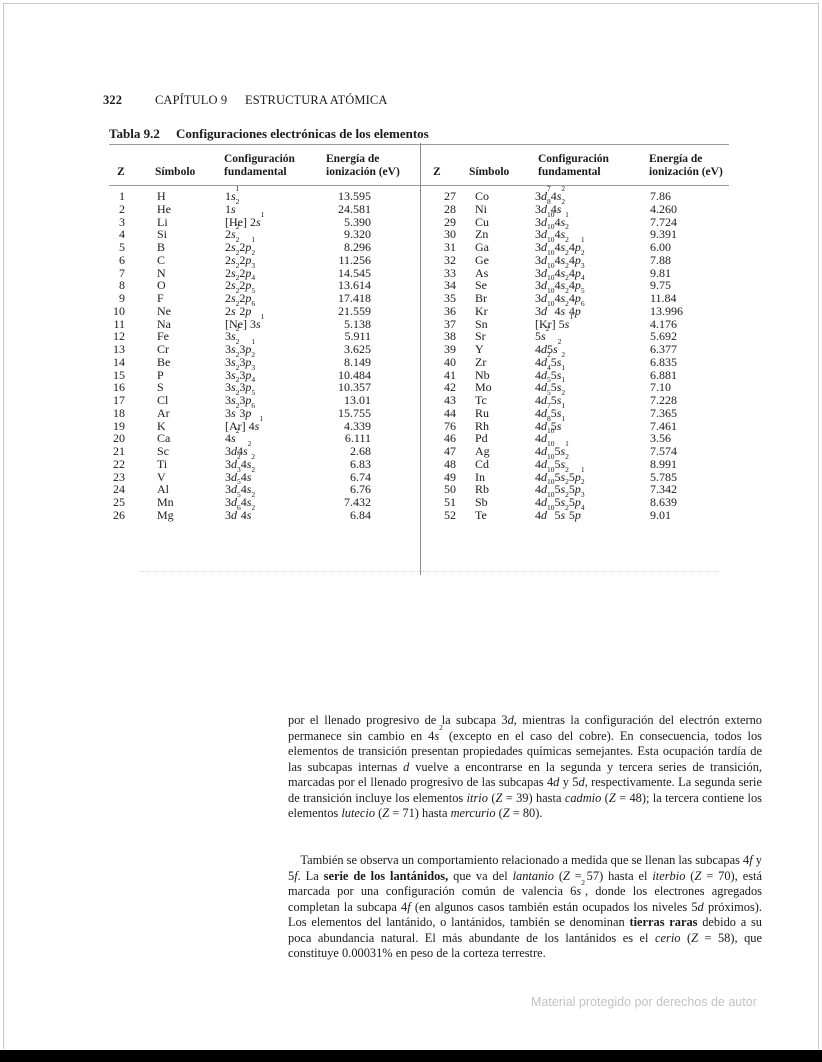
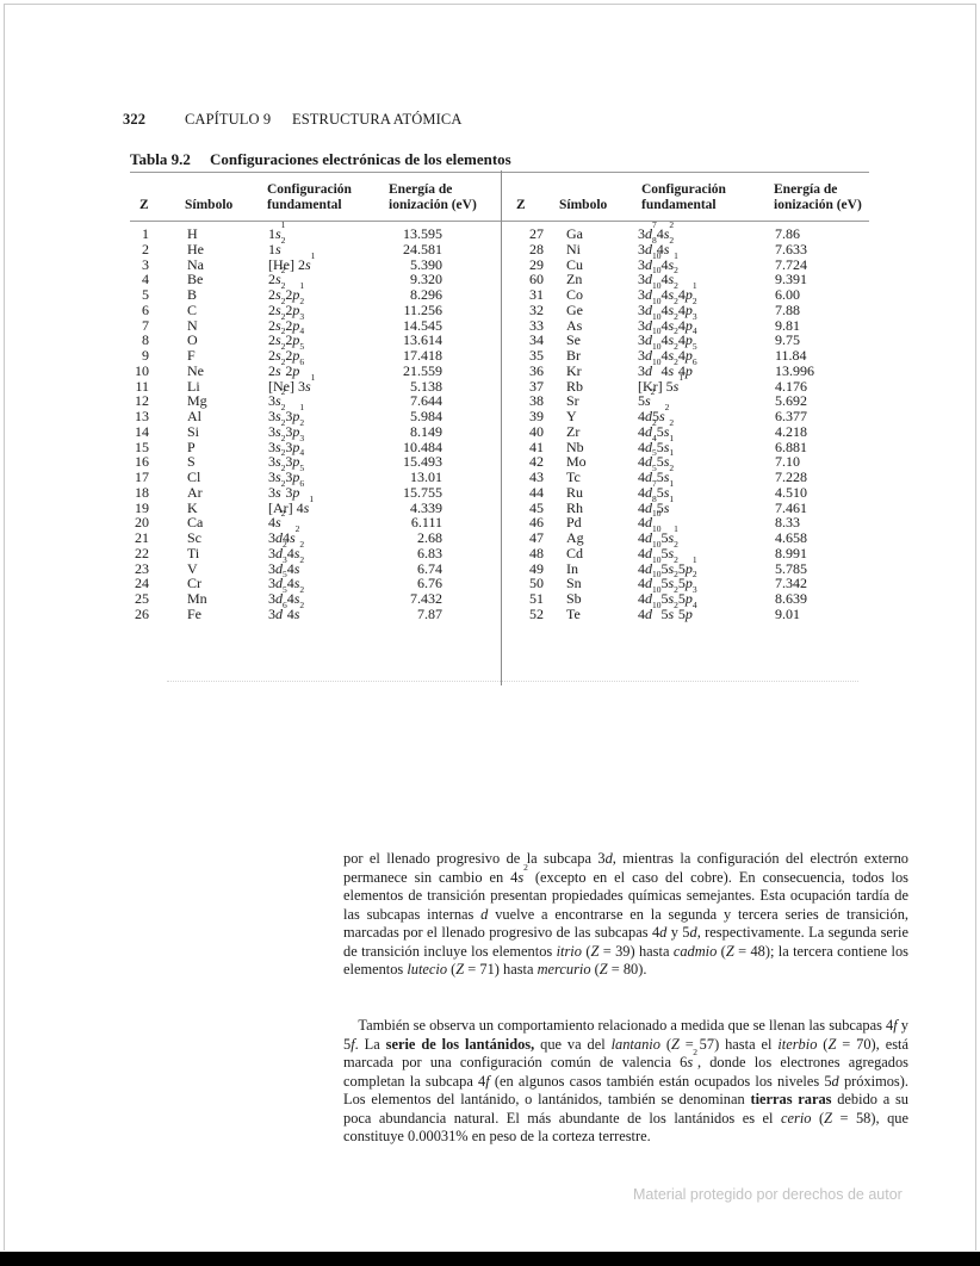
  322 CAPÍTULO 9 ESTRUCTURA ATÓMICA
  Tabla 9.2 Configuraciones electrónicas de los elementos
  Z
  Símbolo
  Configuración
  fundamental
  Energía de
  ionización (eV)
  Z
  Símbolo
  Configuración
  fundamental
  Energía de
  ionización (eV)
  1
  H
  1s1
  13.595
  2
  He
  1s2
  24.581
  3
- Li
+ Na
  [He] 2s1
  5.390
  4
- Si
+ Be
  2s2
  9.320
  5
  B
  2s22p1
  8.296
  6
  C
  2s22p2
  11.256
  7
  N
  2s22p3
  14.545
  8
  O
  2s22p4
  13.614
  9
  F
  2s22p5
  17.418
  10
  Ne
  2s22p6
  21.559
  11
- Na
+ Li
  [Ne] 3s1
  5.138
  12
- Fe
+ Mg
  3s2
- 5.911
+ 7.644
  13
- Cr
+ Al
  3s23p1
- 3.625
+ 5.984
  14
- Be
+ Si
  3s23p2
  8.149
  15
  P
  3s23p3
  10.484
  16
  S
  3s23p4
- 10.357
+ 15.493
  17
  Cl
  3s23p5
  13.01
  18
  Ar
  3s23p6
  15.755
  19
  K
  [Ar] 4s1
  4.339
  20
  Ca
  4s2
  6.111
  21
  Sc
  3d4s2
  2.68
  22
  Ti
  3d24s2
  6.83
  23
  V
  3d34s2
  6.74
  24
- Al
+ Cr
  3d54s
  6.76
  25
  Mn
  3d54s2
  7.432
  26
- Mg
+ Fe
  3d64s2
- 6.84
+ 7.87
  27
- Co
+ Ga
  3d74s2
  7.86
  28
  Ni
  3d84s2
- 4.260
+ 7.633
  29
  Cu
  3d104s1
  7.724
- 30
+ 60
  Zn
  3d104s2
  9.391
  31
- Ga
+ Co
  3d104s24p1
  6.00
  32
  Ge
  3d104s24p2
  7.88
  33
  As
  3d104s24p3
  9.81
  34
  Se
  3d104s24p4
  9.75
  35
  Br
  3d104s24p5
  11.84
  36
  Kr
  3d104s24p6
  13.996
  37
- Sn
+ Rb
  [Kr] 5s1
  4.176
  38
  Sr
  5s2
  5.692
  39
  Y
  4d5s2
  6.377
  40
  Zr
  4d25s2
- 6.835
+ 4.218
  41
  Nb
  4d45s1
  6.881
  42
  Mo
  4d55s1
  7.10
  43
  Tc
  4d55s2
  7.228
  44
  Ru
  4d75s1
- 7.365
+ 4.510
- 76
+ 45
  Rh
  4d85s1
  7.461
  46
  Pd
  4d10
- 3.56
+ 8.33
  47
  Ag
  4d105s1
- 7.574
+ 4.658
  48
  Cd
  4d105s2
  8.991
  49
  In
  4d105s25p1
  5.785
  50
- Rb
+ Sn
  4d105s25p2
  7.342
  51
  Sb
  4d105s25p3
  8.639
  52
  Te
  4d105s25p4
  9.01
  por el llenado progresivo de la subcapa 3d, mientras la configuración del elec­trón externo permanece sin cambio en 4s2 (excepto en el caso del cobre). En consecuencia, todos los elementos de transición presentan propiedades químicas semejantes. Esta ocupación tardía de las subcapas internas d vuelve a encontrarse en la segunda y tercera series de transición, marcadas por el llenado progresivo de las subcapas 4d y 5d, respectivamente. La segunda serie de transición inclu­ye los elementos itrio (Z = 39) hasta cadmio (Z = 48); la tercera contiene los elementos lutecio (Z = 71) hasta mercurio (Z = 80).
  También se observa un comportamiento relacionado a medida que se llenan las subcapas 4f y 5f. La serie de los lantánidos, que va del lantanio (Z = 57) hasta el iterbio (Z = 70), está marcada por una configuración común de valencia 6s2, donde los electrones agregados completan la subcapa 4f (en algunos casos también están ocupados los niveles 5d próximos). Los elementos del lantánido, o lantánidos, también se denominan tierras raras debido a su poca abundancia natural. El más abundante de los lantánidos es el cerio (Z = 58), que constituye 0.00031% en peso de la corteza terrestre.
  Material protegido por derechos de autor
